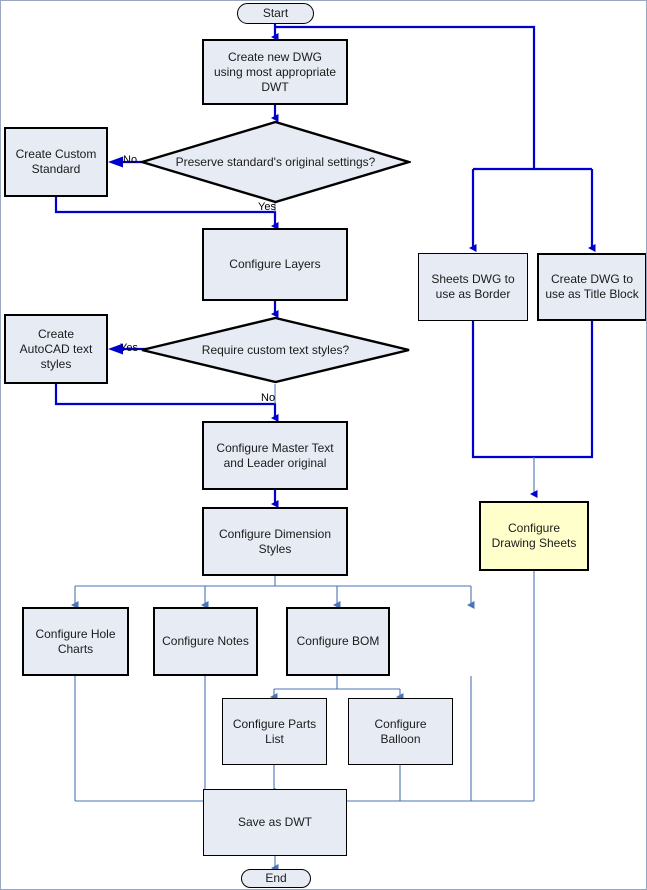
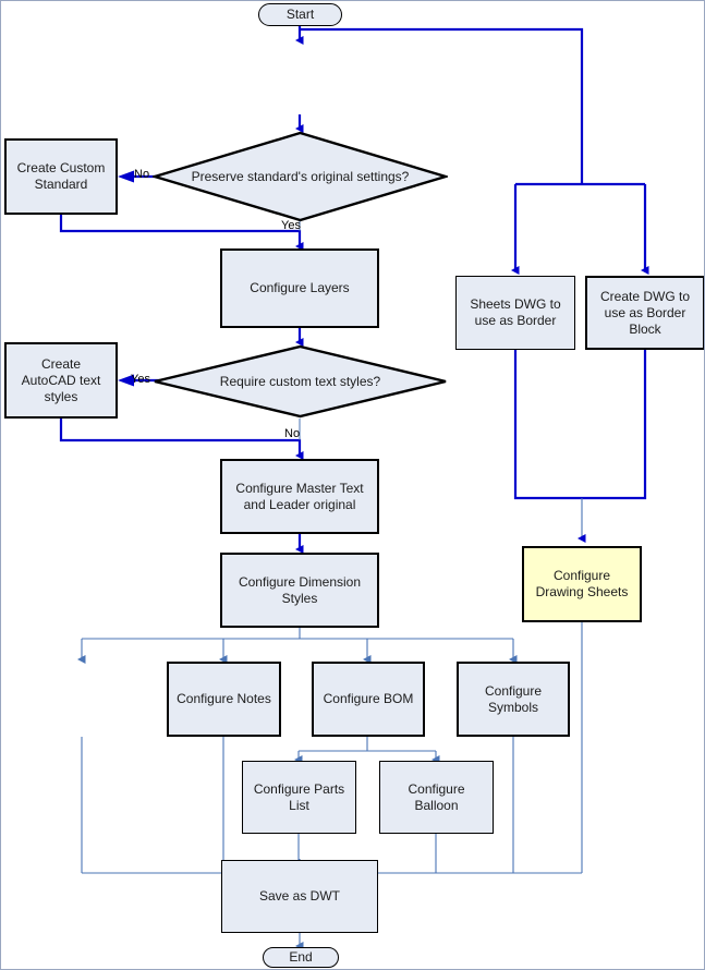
  Start
- Create new DWG using most appropriate DWT
  Preserve standard's original settings?
  Create Custom Standard
  Configure Layers
  Require custom text styles?
  Create AutoCAD text styles
  Configure Master Text and Leader original
  Configure Dimension Styles
  Sheets DWG to use as Border
- Create DWG to use as Title Block
+ Create DWG to use as Border Block
  Configure Drawing Sheets
- Configure Hole Charts
  Configure Notes
  Configure BOM
+ Configure Symbols
  Configure Parts List
  Configure Balloon
  Save as DWT
  End
  No
  Yes
  Yes
  No
